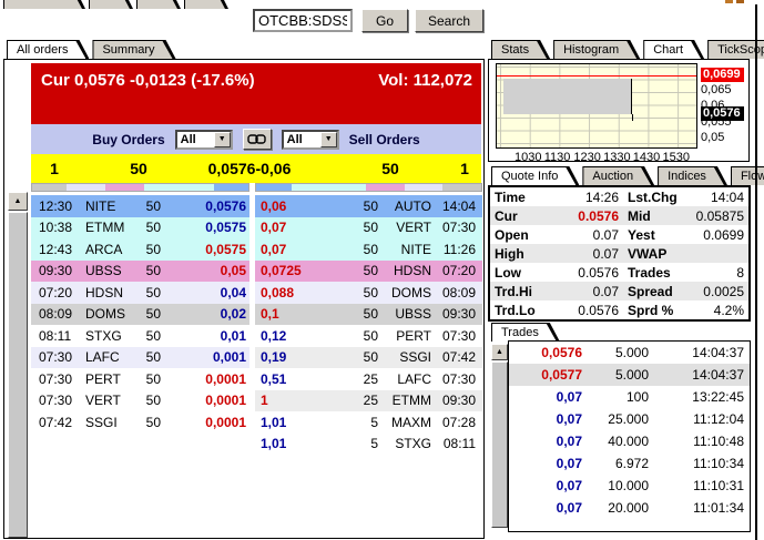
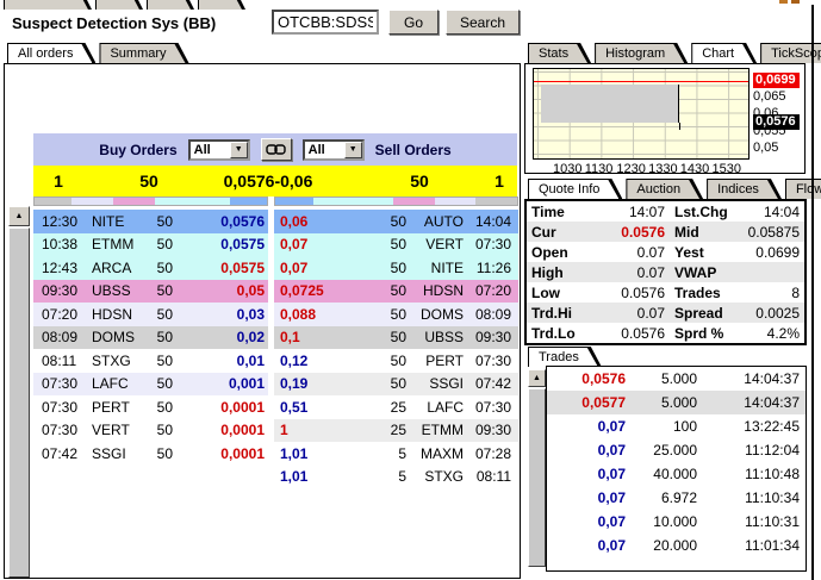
+ Suspect Detection Sys (BB)
  OTCBB:SDSS
  Go
  Search
  All orders Summary
- Cur 0,0576 -0,0123 (-17.6%)
- Vol: 112,072
  Buy Orders
  All
  All
  Sell Orders
  1
  50
  0,0576-0,06
  50
  1
  12:30
  NITE
  50
  0,0576
  10:38
  ETMM
  50
  0,0575
  12:43
  ARCA
  50
  0,0575
  09:30
  UBSS
  50
  0,05
  07:20
  HDSN
  50
- 0,04
+ 0,03
  08:09
  DOMS
  50
  0,02
  08:11
  STXG
  50
  0,01
  07:30
  LAFC
  50
  0,001
  07:30
  PERT
  50
  0,0001
  07:30
  VERT
  50
  0,0001
  07:42
  SSGI
  50
  0,0001
  0,06
  50
  AUTO
  14:04
  0,07
  50
  VERT
  07:30
  0,07
  50
  NITE
  11:26
  0,0725
  50
  HDSN
  07:20
  0,088
  50
  DOMS
  08:09
  0,1
  50
  UBSS
  09:30
  0,12
  50
  PERT
  07:30
  0,19
  50
  SSGI
  07:42
  0,51
  25
  LAFC
  07:30
  1
  25
  ETMM
  09:30
  1,01
  5
  MAXM
  07:28
  1,01
  5
  STXG
  08:11
  Stats Histogram Chart TickSc
  0,0699
  0,065
  0,0576
  0,055
  0,05
  1030
  1130
  1230
  1330
  1430
  1530
  Quote Info Auction Indices Flw
  Time
- 14:26
+ 14:07
  Lst.Chg
  14:04
  Cur
  0.0576
  Mid
  0.05875
  Open
  0.07
  Yest
  0.0699
  High
  0.07
  VWAP
  Low
  0.0576
  Trades
  8
  Trd.Hi
  0.07
  Spread
  0.0025
  Trd.Lo
  0.0576
  Sprd %
  4.2%
  Trades
  0,0576
  5.000
  14:04:37
  0,0577
  5.000
  14:04:37
  0,07
  100
  13:22:45
  0,07
  25.000
  11:12:04
  0,07
  40.000
  11:10:48
  0,07
  6.972
  11:10:34
  0,07
  10.000
  11:10:31
  0,07
  20.000
  11:01:34
